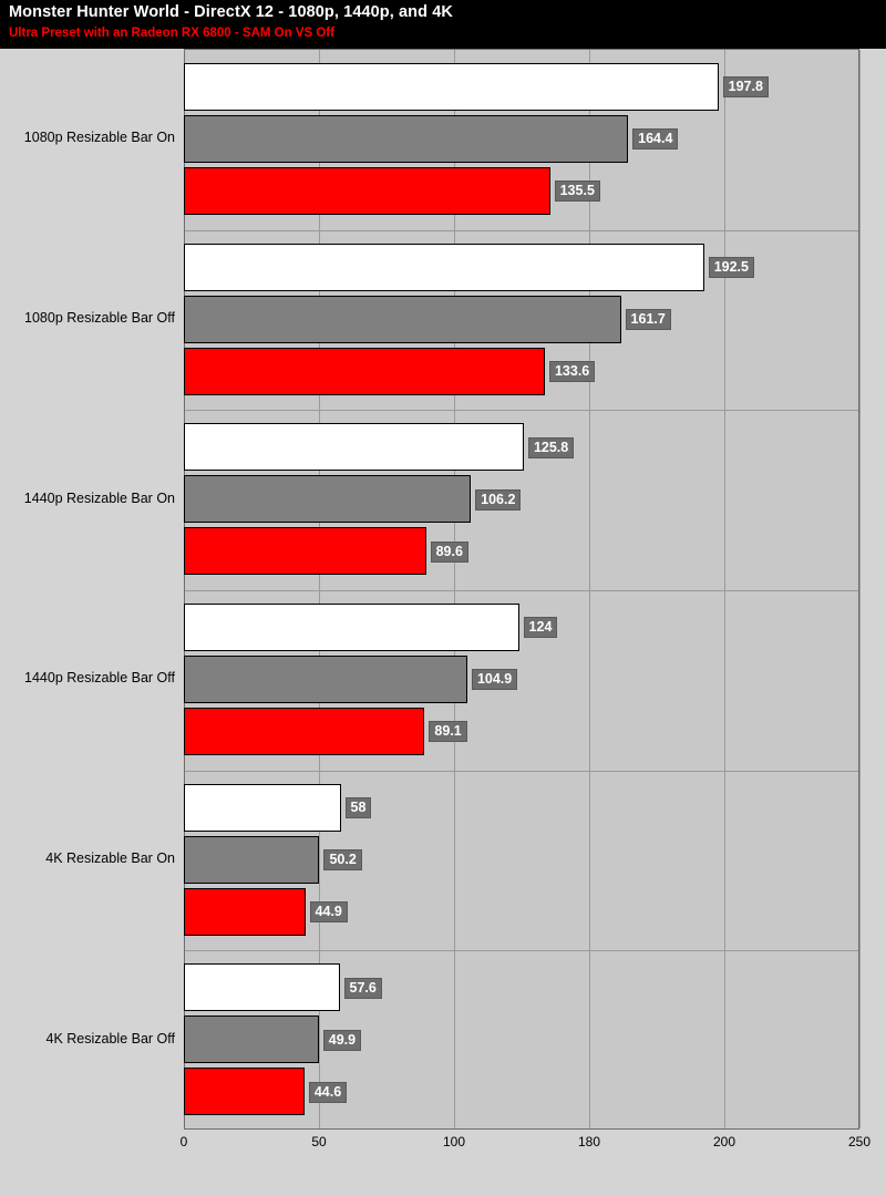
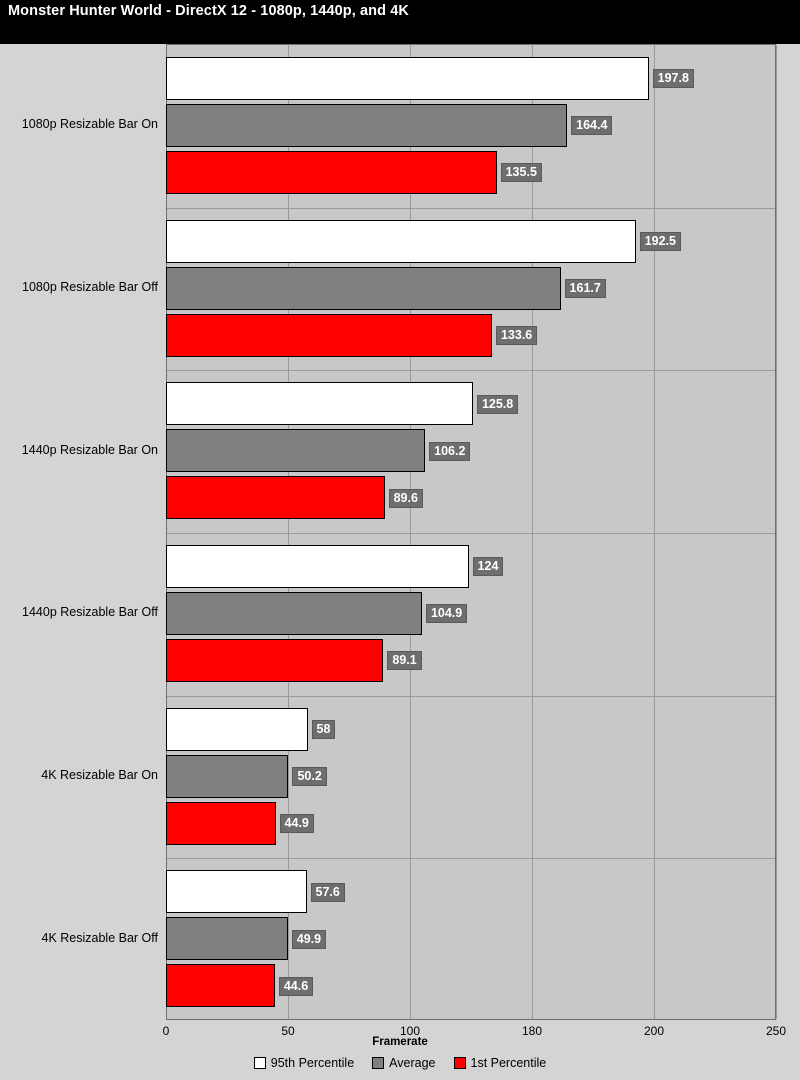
  Monster Hunter World - DirectX 12 - 1080p, 1440p, and 4K
- Ultra Preset with an Radeon RX 6800 - SAM On VS Off
  1080p Resizable Bar On
  1080p Resizable Bar Off
  1440p Resizable Bar On
  1440p Resizable Bar Off
  4K Resizable Bar On
  4K Resizable Bar Off
  197.8
  164.4
  135.5
  192.5
  161.7
  133.6
  125.8
  106.2
  89.6
  124
  104.9
  89.1
  58
  50.2
  44.9
  57.6
  49.9
  44.6
  0
  50
  100
  180
  200
  250
+ Framerate
+ 95th Percentile
+ Average
+ 1st Percentile
